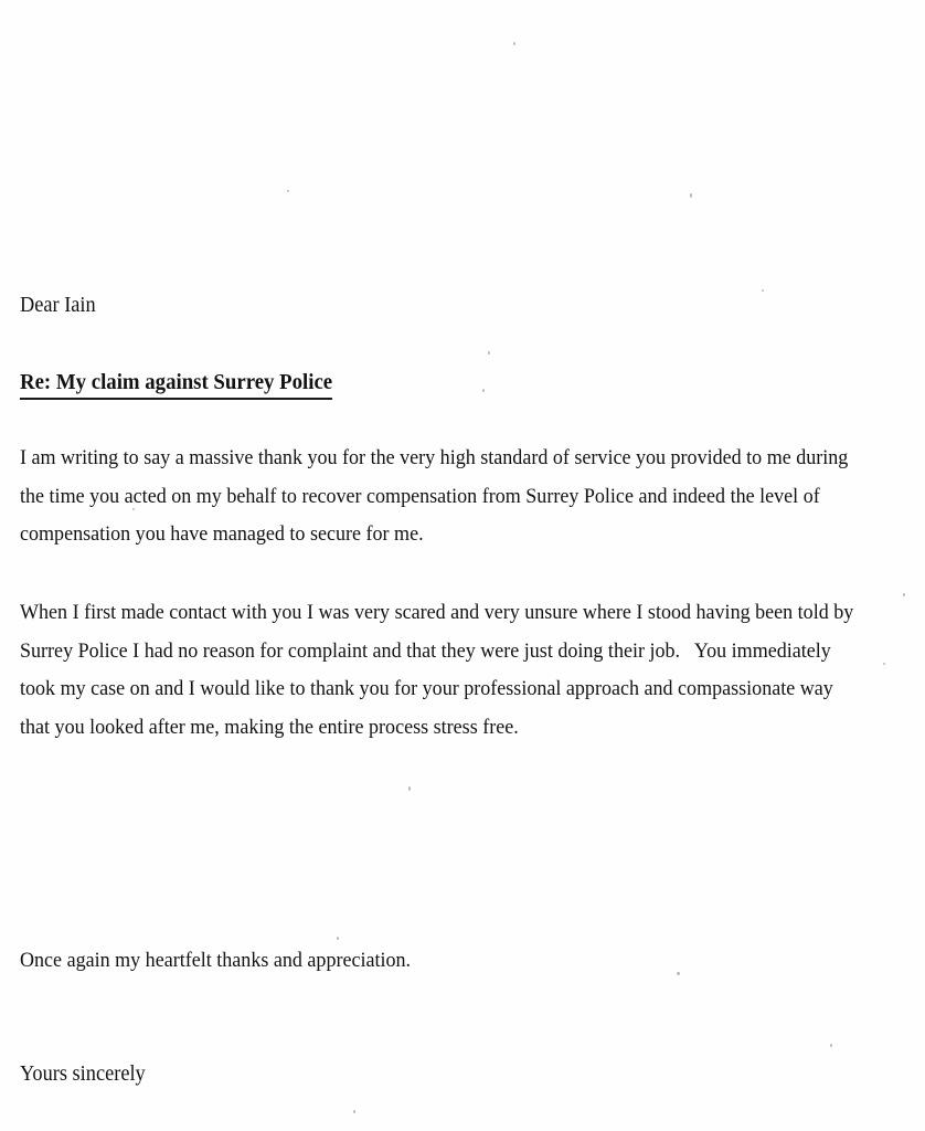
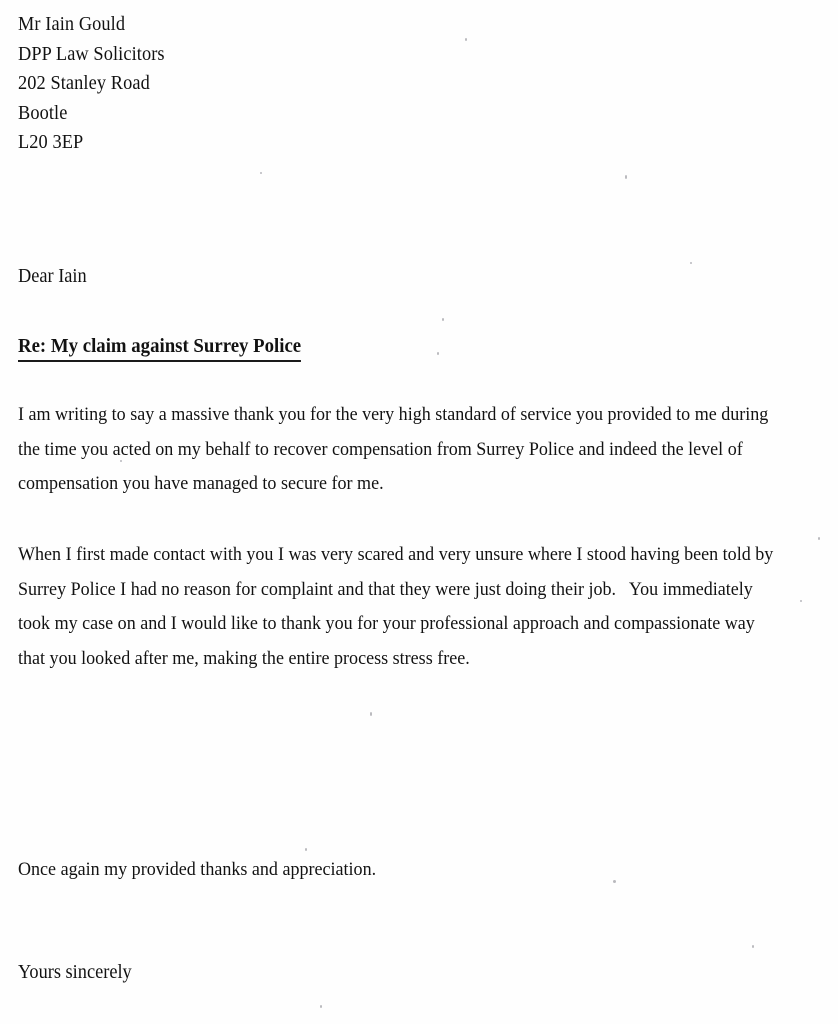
+ Mr Iain Gould
+ DPP Law Solicitors
+ 202 Stanley Road
+ Bootle
+ L20 3EP
  Dear Iain
  Re: My claim against Surrey Police
  I am writing to say a massive thank you for the very high standard of service you provided to me during the time you acted on my behalf to recover compensation from Surrey Police and indeed the level of compensation you have managed to secure for me.
  When I first made contact with you I was very scared and very unsure where I stood having been told by Surrey Police I had no reason for complaint and that they were just doing their job. You immediately took my case on and I would like to thank you for your professional approach and compassionate way that you looked after me, making the entire process stress free.
- Once again my heartfelt thanks and appreciation.
+ Once again my provided thanks and appreciation.
  Yours sincerely
